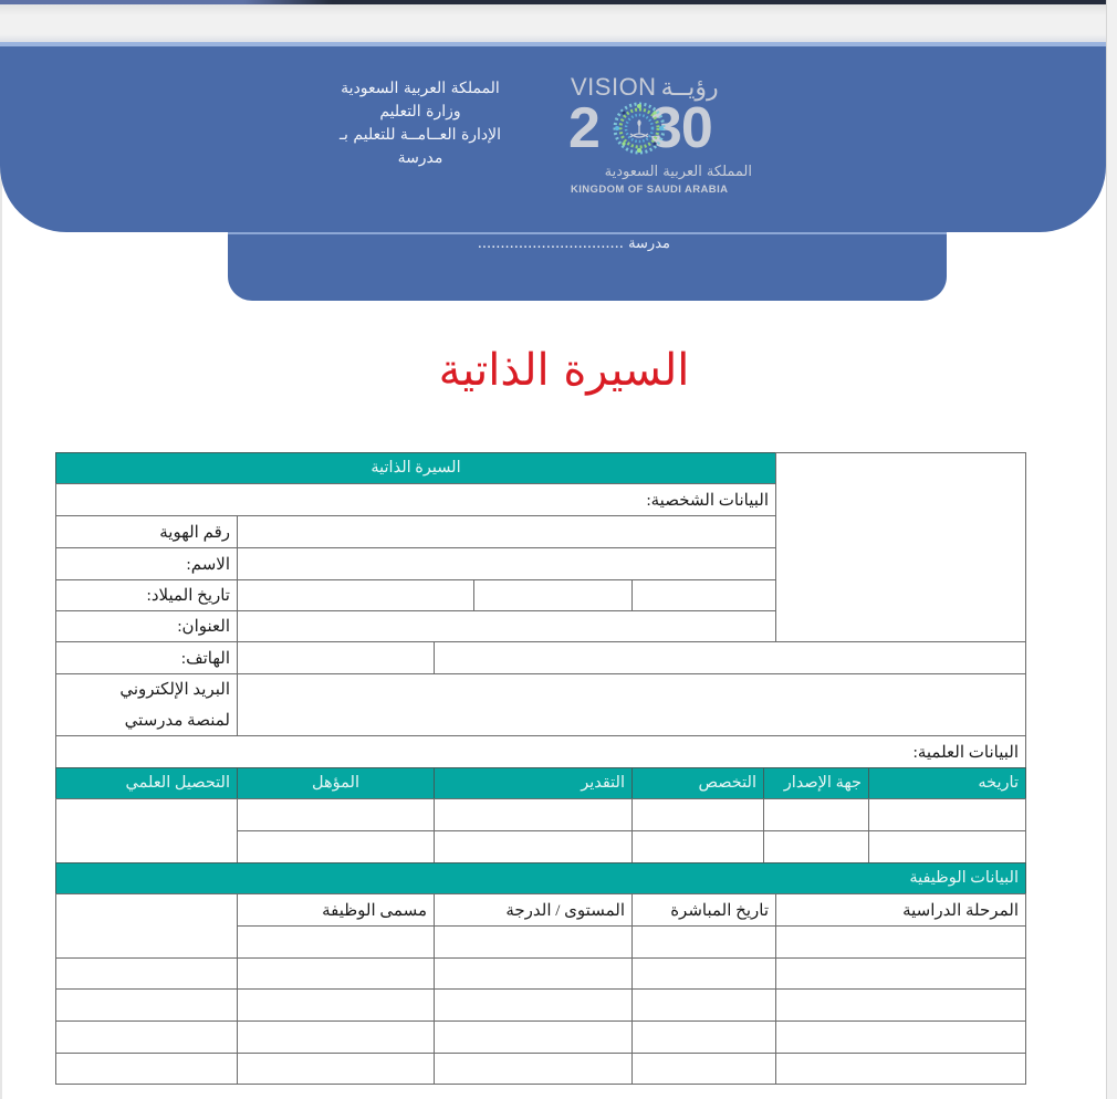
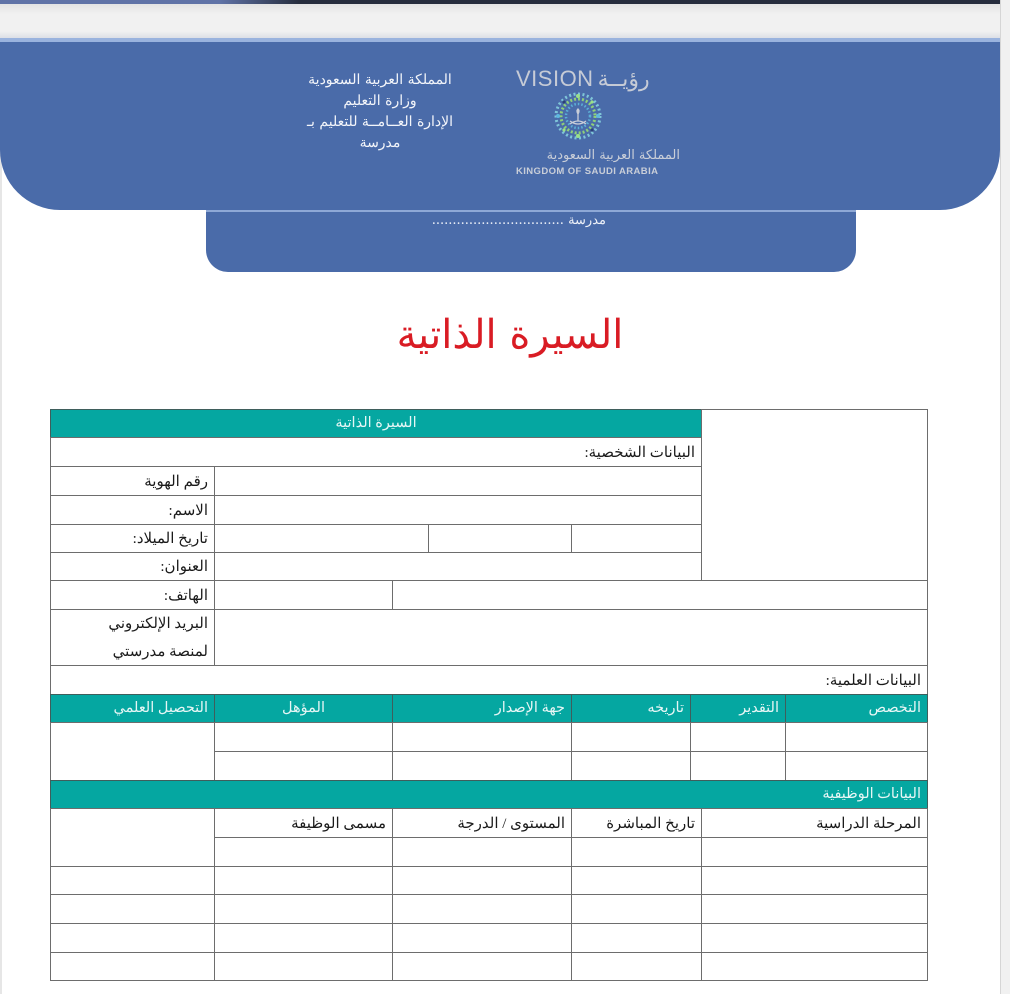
  المملكة العربية السعودية
  وزارة التعليم
  الإدارة العــامــة للتعليم بـ
  مدرسة
  VISION رؤيــة
- 2 30
  المملكة العربية السعودية
  KINGDOM OF SAUDI ARABIA
  مدرسة ................................
  السيرة الذاتية
  السيرة الذاتية
  البيانات الشخصية:
  رقم الهوية
  الاسم:
  تاريخ الميلاد:
  العنوان:
  الهاتف:
  البريد الإلكتروني
  لمنصة مدرستي
  البيانات العلمية:
- تاريخه
+ التخصص
- جهة الإصدار
+ التقدير
- التخصص
+ تاريخه
- التقدير
+ جهة الإصدار
  المؤهل
  التحصيل العلمي
  البيانات الوظيفية
  المرحلة الدراسية
  تاريخ المباشرة
  المستوى / الدرجة
  مسمى الوظيفة
